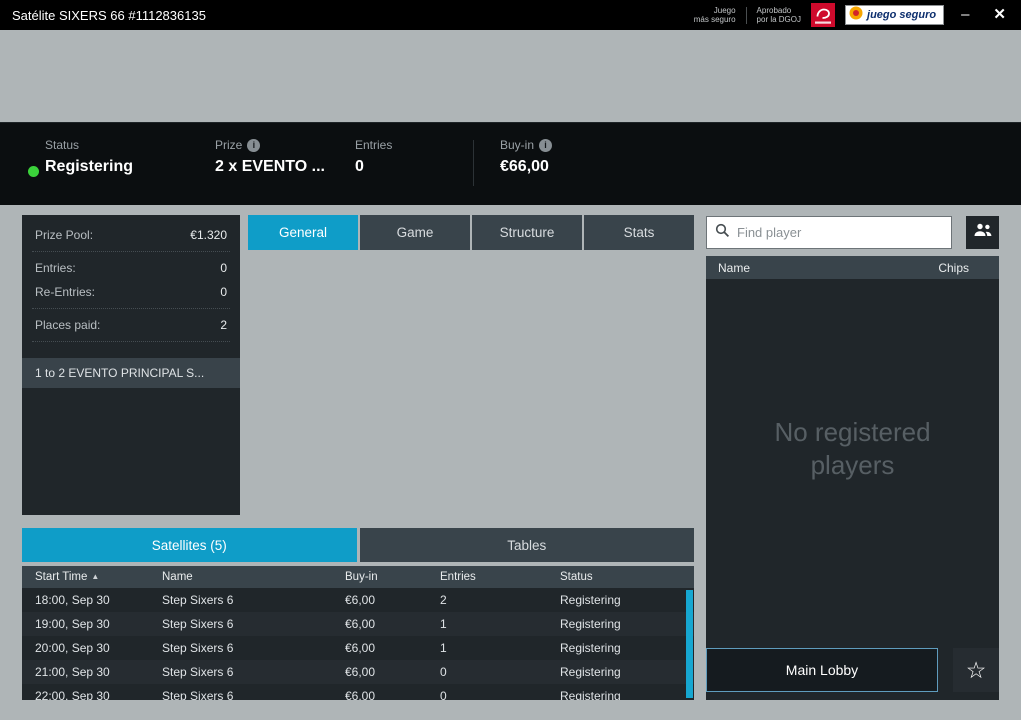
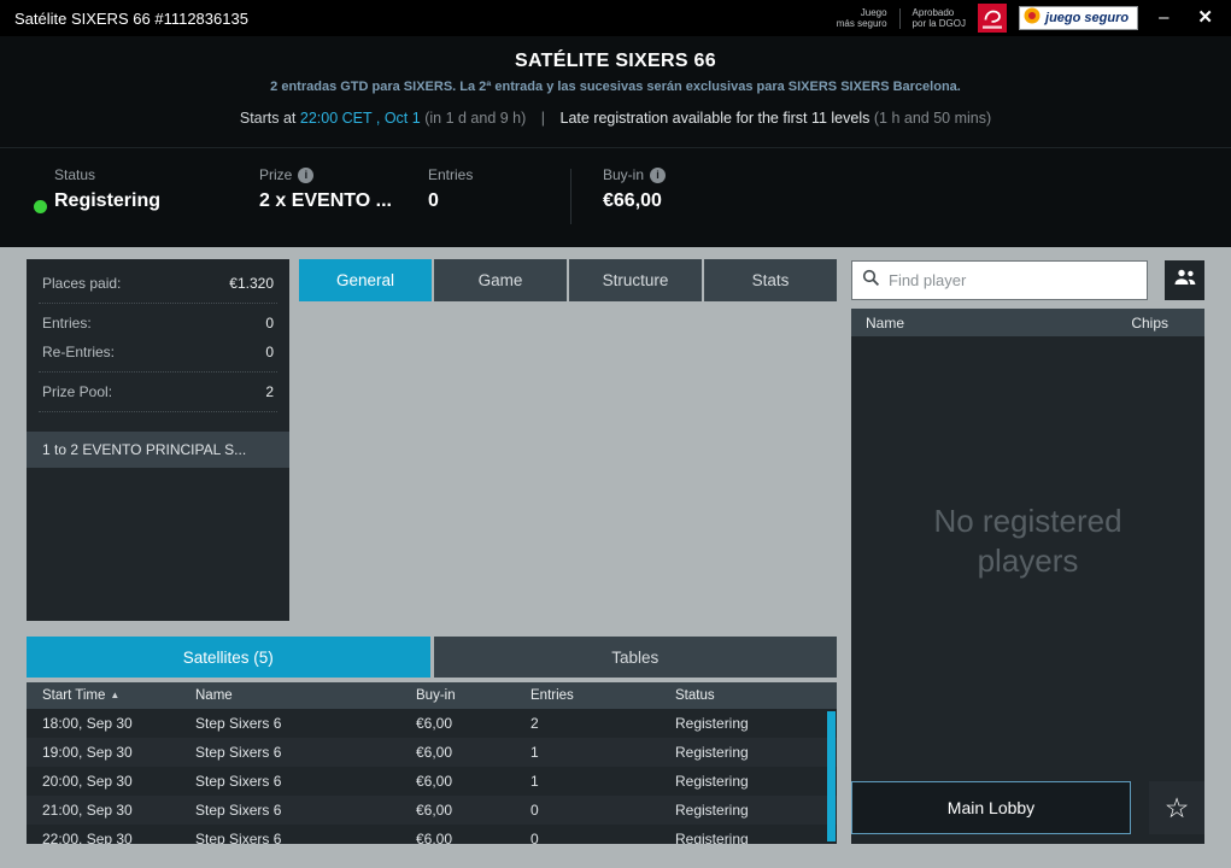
  Satélite SIXERS 66 #1112836135
  Juego
  más seguro
  Aprobado
  por la DGOJ
  juego seguro
  –
  ✕
+ SATÉLITE SIXERS 66
+ 2 entradas GTD para SIXERS. La 2ª entrada y las sucesivas serán exclusivas para SIXERS SIXERS Barcelona.
+ Starts at 22:00 CET , Oct 1 (in 1 d and 9 h) | Late registration available for the first 11 levels (1 h and 50 mins)
  Status
  Registering
  Prize
  i
  2 x EVENTO ...
  Entries
  0
  Buy-in
  i
  €66,00
- Prize Pool:
+ Places paid:
  €1.320
  Entries:
  0
  Re-Entries:
  0
- Places paid:
+ Prize Pool:
  2
  1 to 2 EVENTO PRINCIPAL S...
  General
  Game
  Structure
  Stats
  Satellites (5)
  Tables
  Start Time ▲
  Name
  Buy-in
  Entries
  Status
  18:00, Sep 30
  Step Sixers 6
  €6,00
  2
  Registering
  19:00, Sep 30
  Step Sixers 6
  €6,00
  1
  Registering
  20:00, Sep 30
  Step Sixers 6
  €6,00
  1
  Registering
  21:00, Sep 30
  Step Sixers 6
  €6,00
  0
  Registering
  22:00, Sep 30
  Step Sixers 6
  €6,00
  0
  Registering
  Find player
  Name
  Chips
  No registered players
  Main Lobby
  ☆
